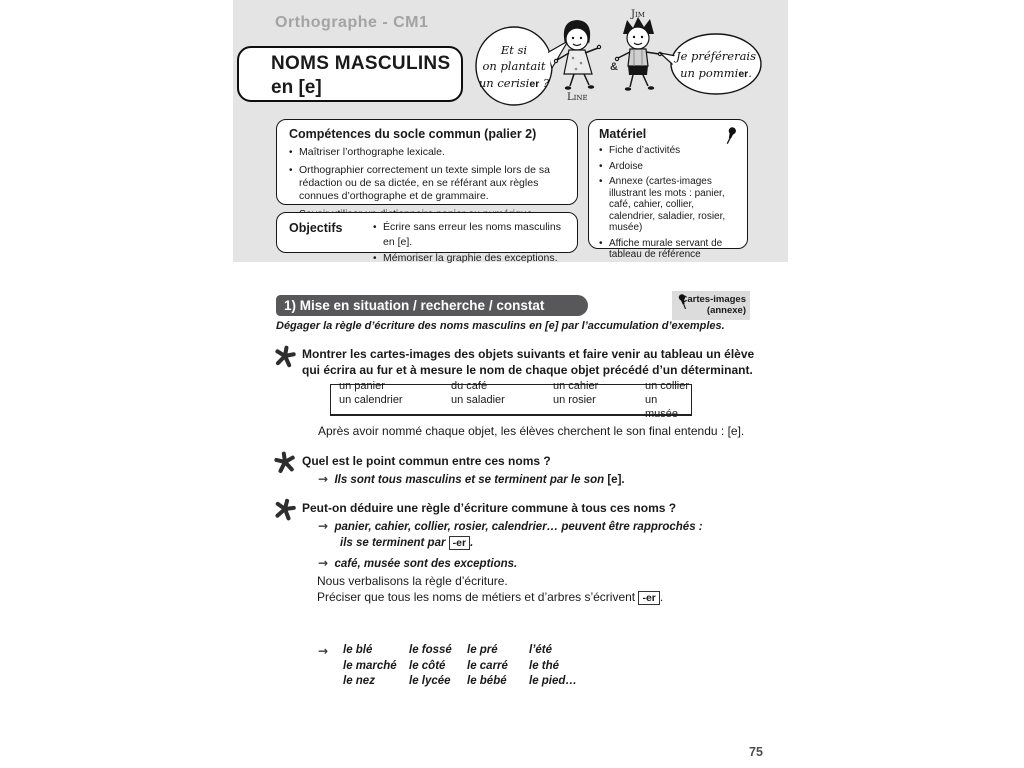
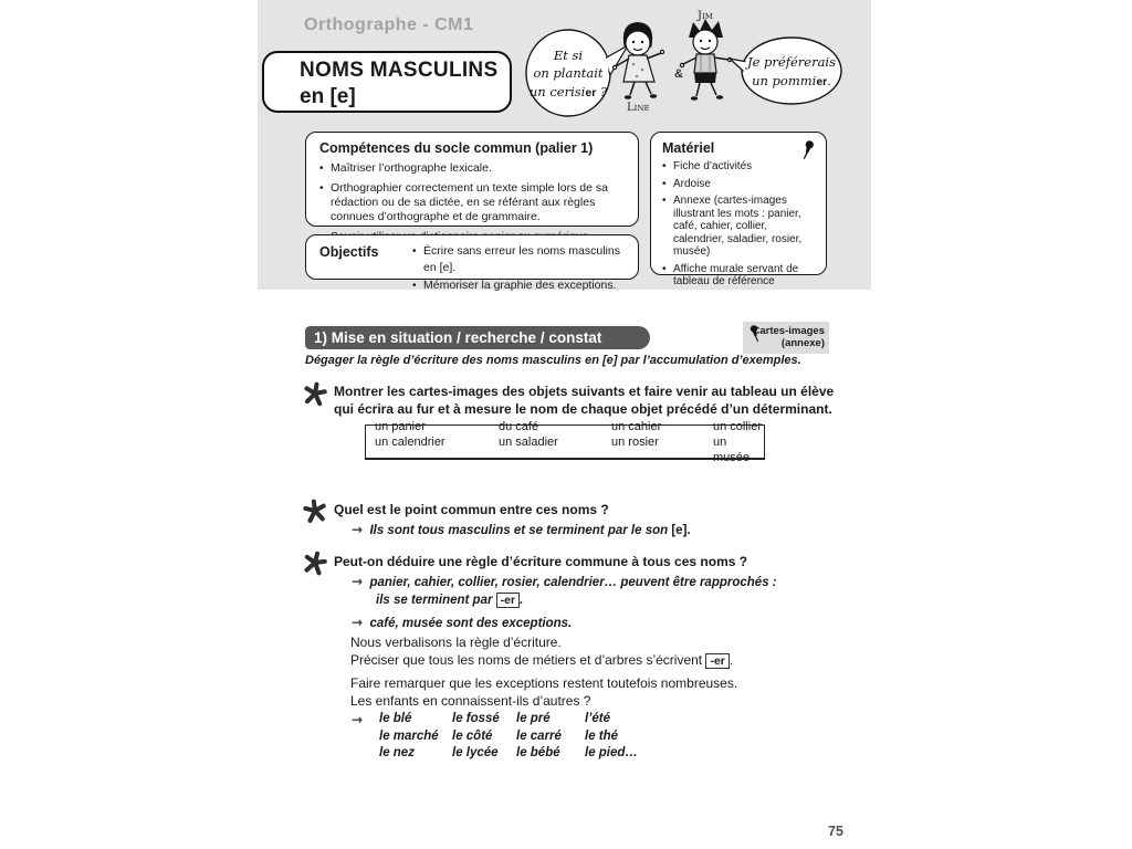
  Orthographe - CM1
  NOMS MASCULINS
  en [e]
  Et si
  on plantait
  un cerisier ?
  Line
  &
  Jim
  Je préférerais
  un pommier.
- Compétences du socle commun (palier 2)
+ Compétences du socle commun (palier 1)
  •
  Maîtriser l’orthographe lexicale.
  •
  Orthographier correctement un texte simple lors de sa rédaction ou de sa dictée, en se référant aux règles connues d’orthographe et de grammaire.
  Objectifs
  •
  Écrire sans erreur les noms masculins en [e].
  •
  Mémoriser la graphie des exceptions.
  Matériel
  •
  Fiche d’activités
  •
  Ardoise
  •
  Annexe (cartes-images illustrant les mots : panier, café, cahier, collier, calendrier, saladier, rosier, musée)
  •
  Affiche murale servant de tableau de référence
  1) Mise en situation / recherche / constat
  artes-images
  (annexe)
  Dégager la règle d’écriture des noms masculins en [e] par l’accumulation d’exemples.
  Montrer les cartes-images des objets suivants et faire venir au tableau un élève qui écrira au fur et à mesure le nom de chaque objet précédé d’un déterminant.
  un panier
  du café
  un cahier
  un collier
  un calendrier
  un saladier
  un rosier
  un musée
- Après avoir nommé chaque objet, les élèves cherchent le son final entendu : [e].
  Quel est le point commun entre ces noms ?
  → Ils sont tous masculins et se terminent par le son [e].
  Peut-on déduire une règle d’écriture commune à tous ces noms ?
  → panier, cahier, collier, rosier, calendrier… peuvent être rapprochés :
  ils se terminent par -er .
  → café, musée sont des exceptions.
  Nous verbalisons la règle d’écriture.
  Préciser que tous les noms de métiers et d’arbres s’écrivent -er .
+ Faire remarquer que les exceptions restent toutefois nombreuses.
+ Les enfants en connaissent-ils d’autres ?
  →
  le blé
  le fossé
  le pré
  l’été
  le marché
  le côté
  le carré
  le thé
  le nez
  le lycée
  le bébé
  le pied…
  75
